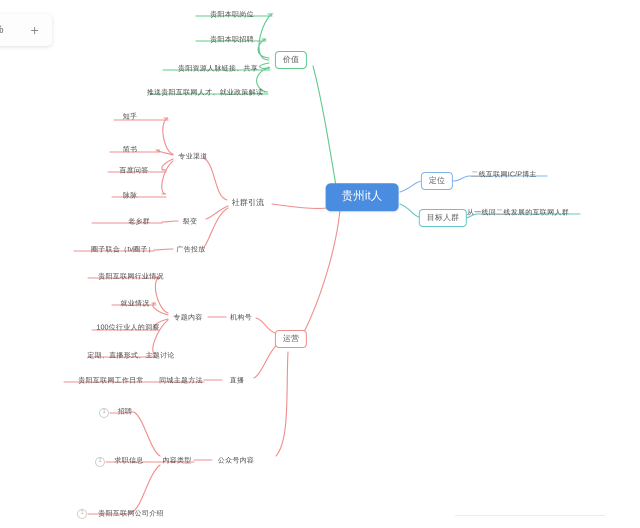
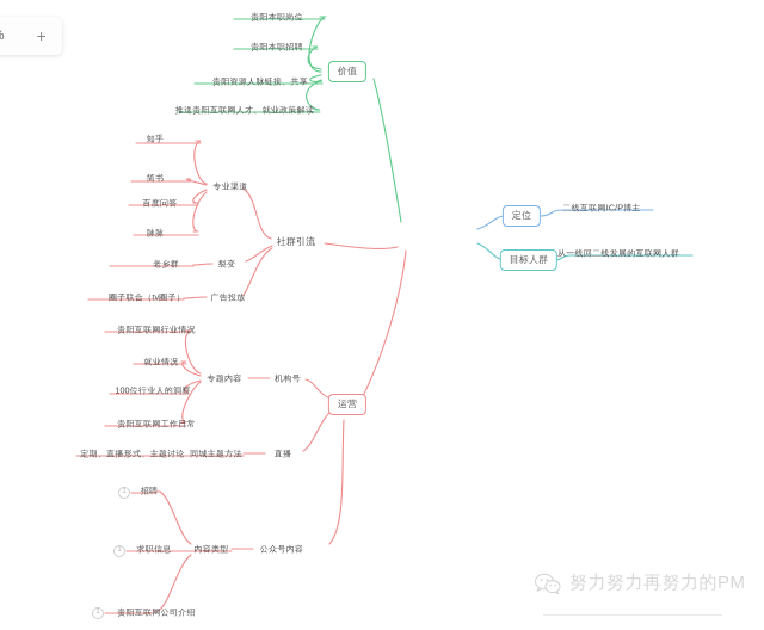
  +
- 贵州it人
  价值
  贵阳本职岗位
  贵阳本职招聘
  贵阳资源人脉链接、共享
  推送贵阳互联网人才、就业政策解读
  定位
  二线互联网IC/P博主
  目标人群
  从一线回二线发展的互联网人群
  社群引流
  专业渠道
  知乎
  简书
  百度问答
  脉脉
  裂变
  老乡群
  广告投放
  圈子联合（tv圈子）
  运营
  机构号
  专题内容
  贵阳互联网行业情况
  就业情况
  100位行业人的洞察
- 定期、直播形式、主题讨论
+ 贵阳互联网工作日常
  直播
  同城主题方法
- 贵阳互联网工作日常
+ 定期、直播形式、主题讨论
  公众号内容
  内容类型
  招聘
  求职信息
  贵阳互联网公司介绍
+ 努力努力再努力的PM
